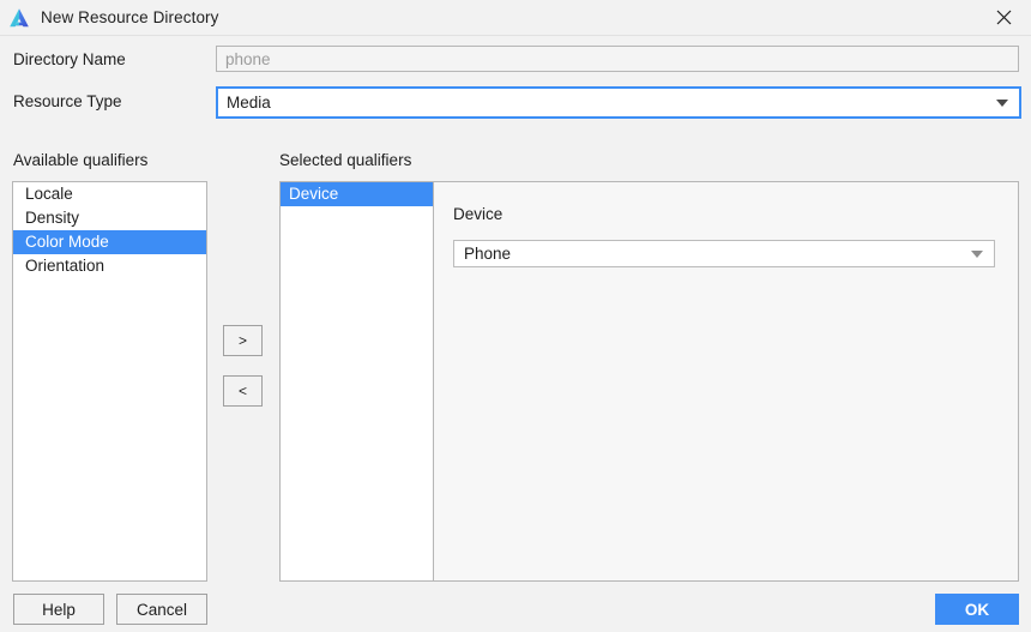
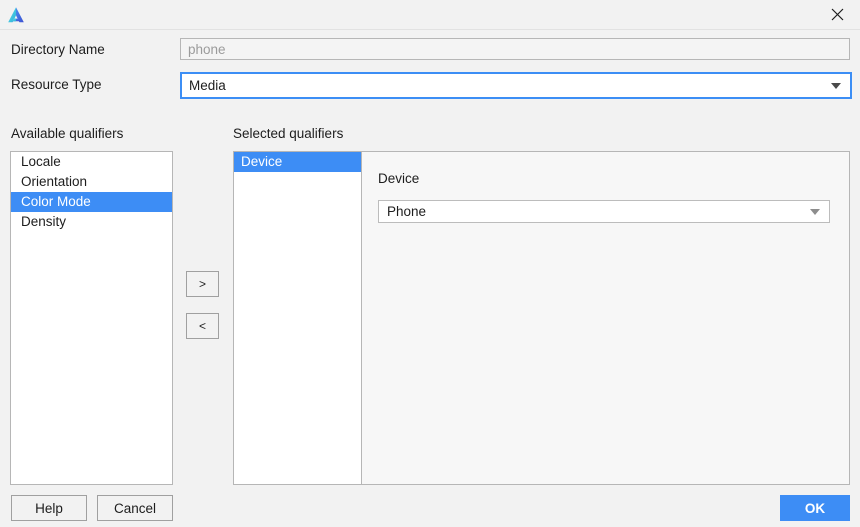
- New Resource Directory
  Directory Name
  phone
  Resource Type
  Media
  Available qualifiers
  Locale
- Density
+ Orientation
  Color Mode
- Orientation
+ Density
  >
  <
  Selected qualifiers
  Device
  Device
  Phone
  Help
  Cancel
  OK
